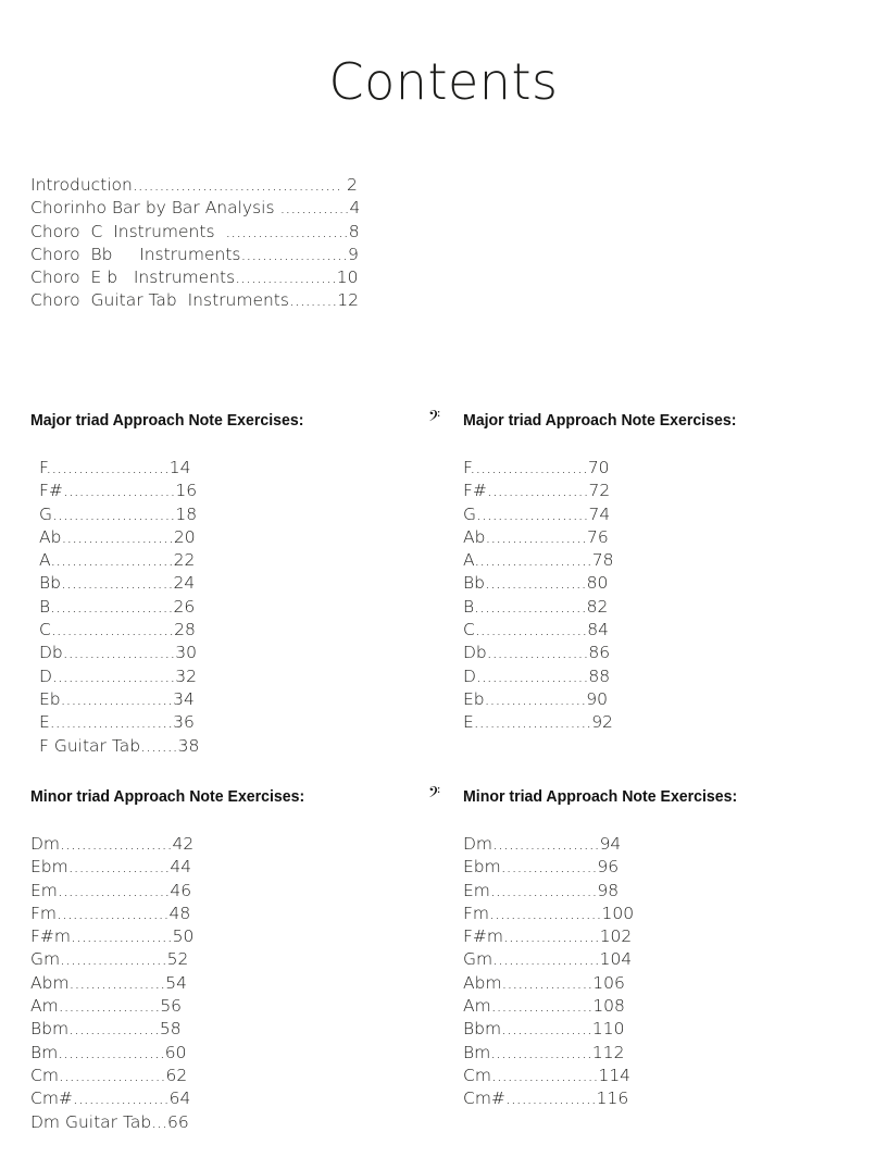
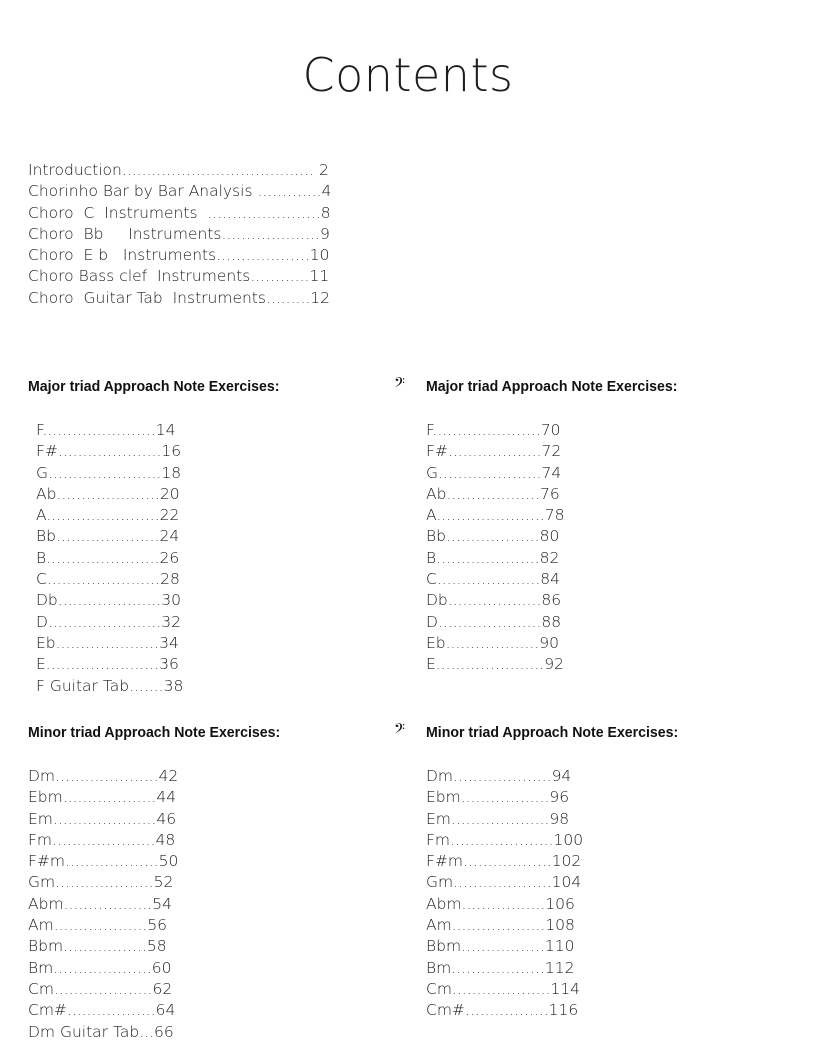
  Contents
  Introduction....................................... 2
  Chorinho Bar by Bar Analysis .............4
  Choro C Instruments .......................8
  Choro Bb Instruments....................9
  Choro E b Instruments...................10
+ Choro Bass clef Instruments............11
  Choro Guitar Tab Instruments.........12
  Major triad Approach Note Exercises:
  F.......................14
  F#.....................16
  G.......................18
  Ab.....................20
  A.......................22
  Bb.....................24
  B.......................26
  C.......................28
  Db.....................30
  D.......................32
  Eb.....................34
  E.......................36
  F Guitar Tab.......38
  𝄢
  Major triad Approach Note Exercises:
  F......................70
  F#...................72
  G.....................74
  Ab...................76
  A......................78
  Bb...................80
  B.....................82
  C.....................84
  Db...................86
  D.....................88
  Eb...................90
  E......................92
  Minor triad Approach Note Exercises:
  Dm.....................42
  Ebm...................44
  Em.....................46
  Fm.....................48
  F#m...................50
  Gm....................52
  Abm..................54
  Am...................56
  Bbm.................58
  Bm....................60
  Cm....................62
  Cm#..................64
  Dm Guitar Tab...66
  𝄢
  Minor triad Approach Note Exercises:
  Dm....................94
  Ebm..................96
  Em....................98
  Fm.....................100
  F#m..................102
  Gm....................104
  Abm.................106
  Am...................108
  Bbm.................110
  Bm...................112
  Cm....................114
  Cm#.................116
